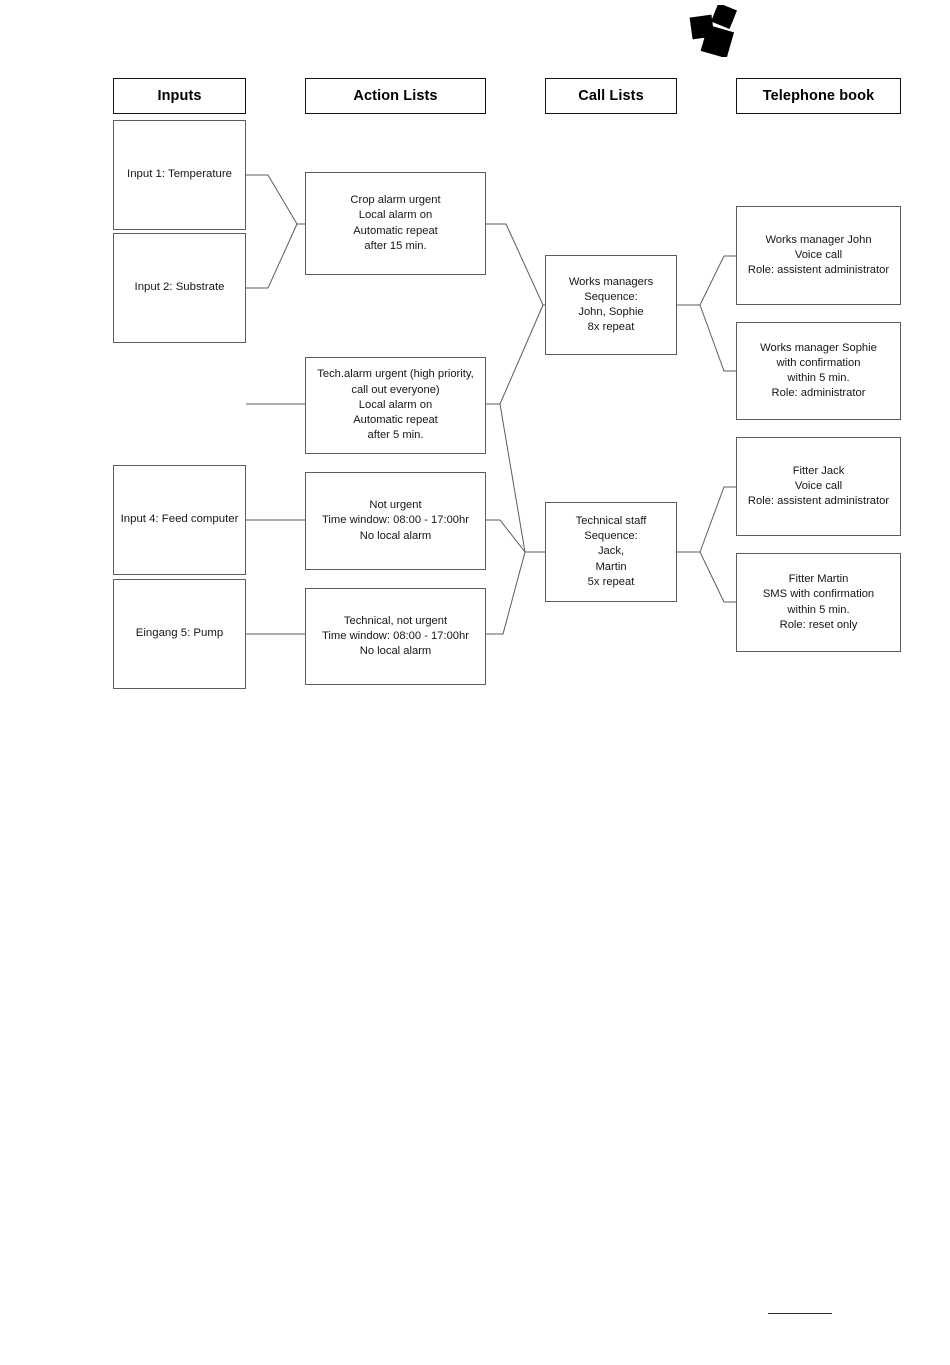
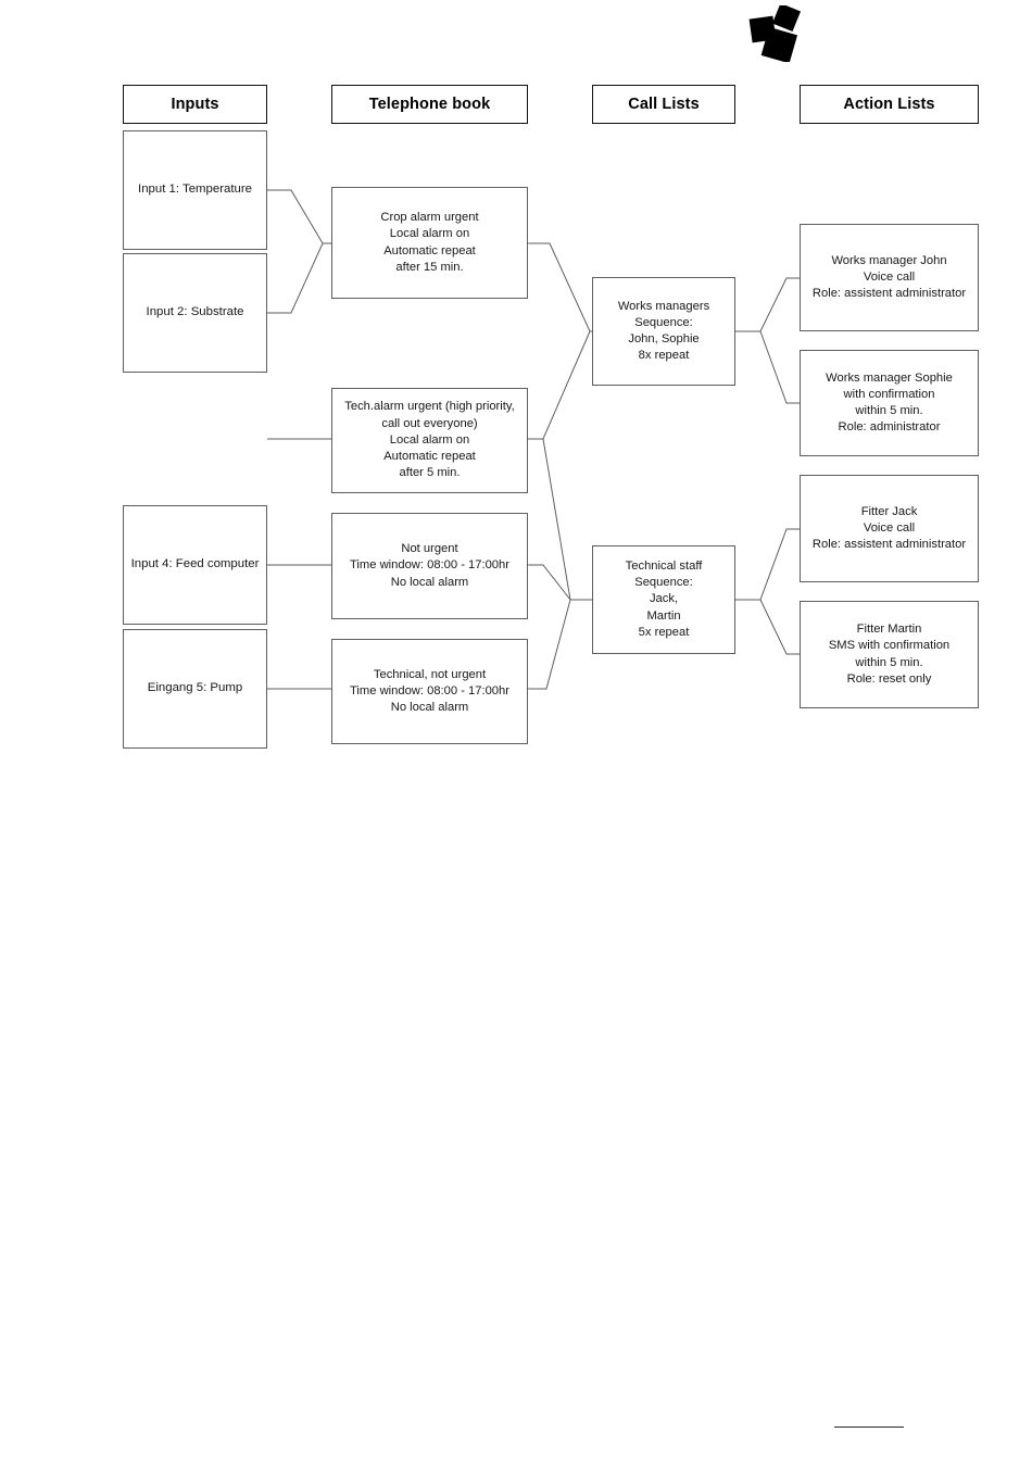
  Inputs
- Action Lists
+ Telephone book
  Call Lists
- Telephone book
+ Action Lists
  Input 1: Temperature
  Input 2: Substrate
  Input 4: Feed computer
  Eingang 5: Pump
  Crop alarm urgent
  Local alarm on
  Automatic repeat
  after 15 min.
  Tech.alarm urgent (high priority,
  call out everyone)
  Local alarm on
  Automatic repeat
  after 5 min.
  Not urgent
  Time window: 08:00 - 17:00hr
  No local alarm
  Technical, not urgent
  Time window: 08:00 - 17:00hr
  No local alarm
  Works managers
  Sequence:
  John, Sophie
  8x repeat
  Technical staff
  Sequence:
  Jack,
  Martin
  5x repeat
  Works manager John
  Voice call
  Role: assistent administrator
  Works manager Sophie
  with confirmation
  within 5 min.
  Role: administrator
  Fitter Jack
  Voice call
  Role: assistent administrator
  Fitter Martin
  SMS with confirmation
  within 5 min.
  Role: reset only
